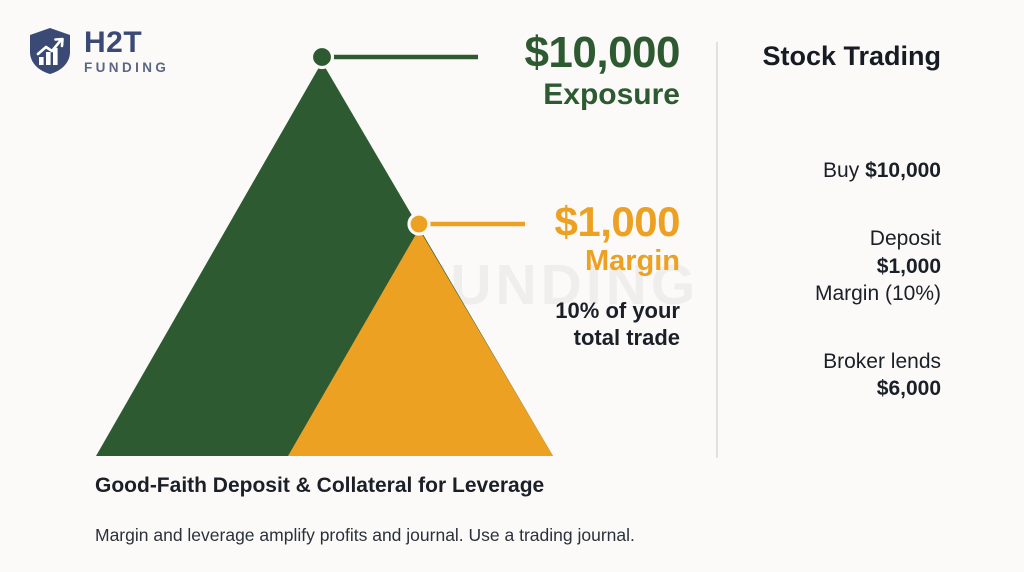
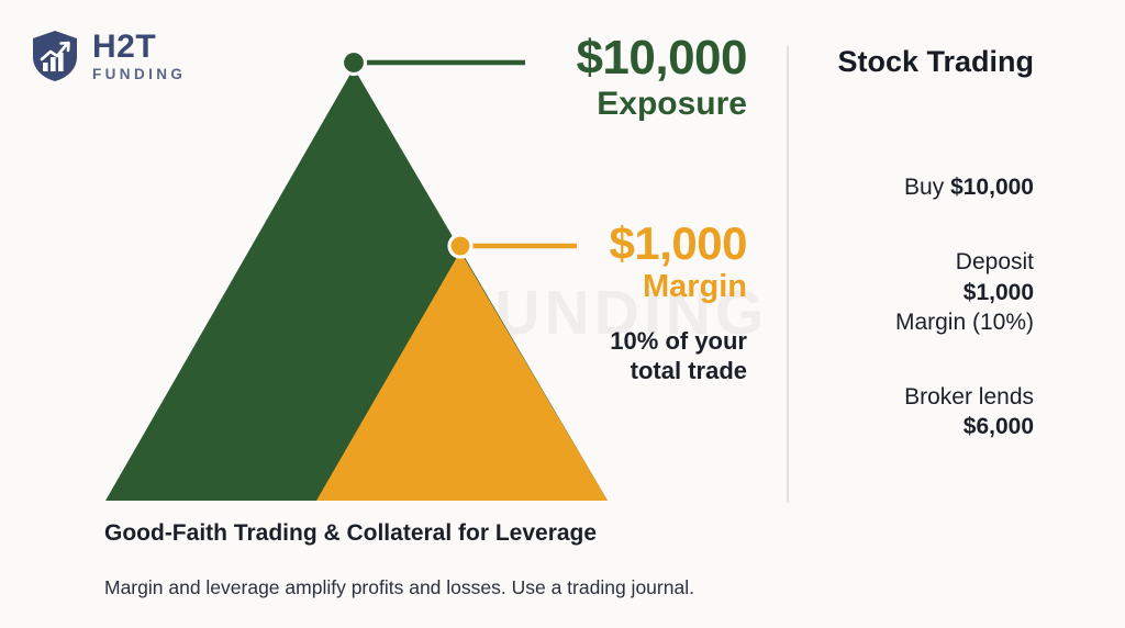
  H2T
  FUNDING
  $10,000
  Exposure
  $1,000
  Margin
  10% of your
  total trade
- Good-Faith Deposit & Collateral for Leverage
+ Good-Faith Trading & Collateral for Leverage
- Margin and leverage amplify profits and journal. Use a trading journal.
+ Margin and leverage amplify profits and losses. Use a trading journal.
  Stock Trading
  Buy $10,000
  Deposit
  $1,000
  Margin (10%)
  Broker lends
  $6,000
